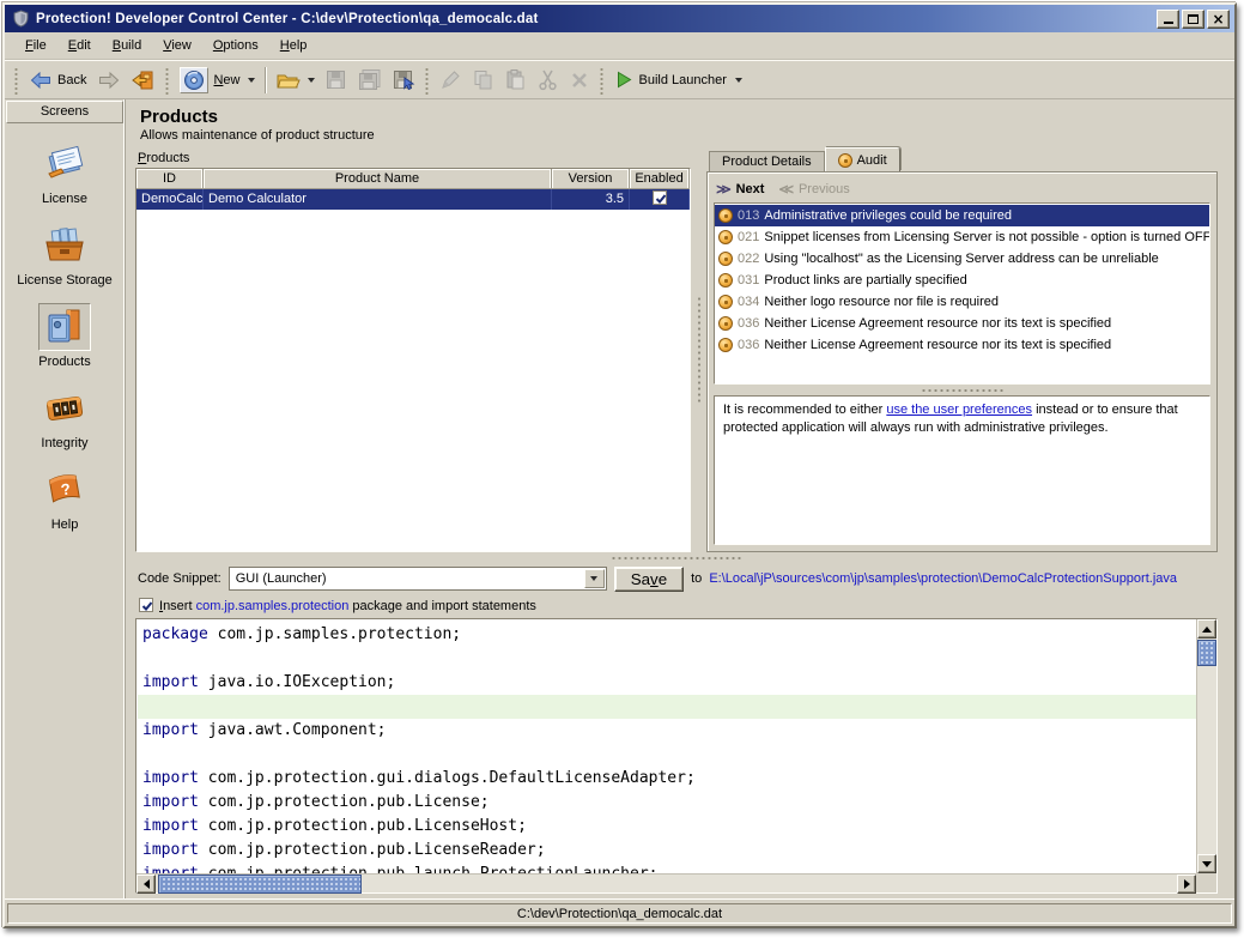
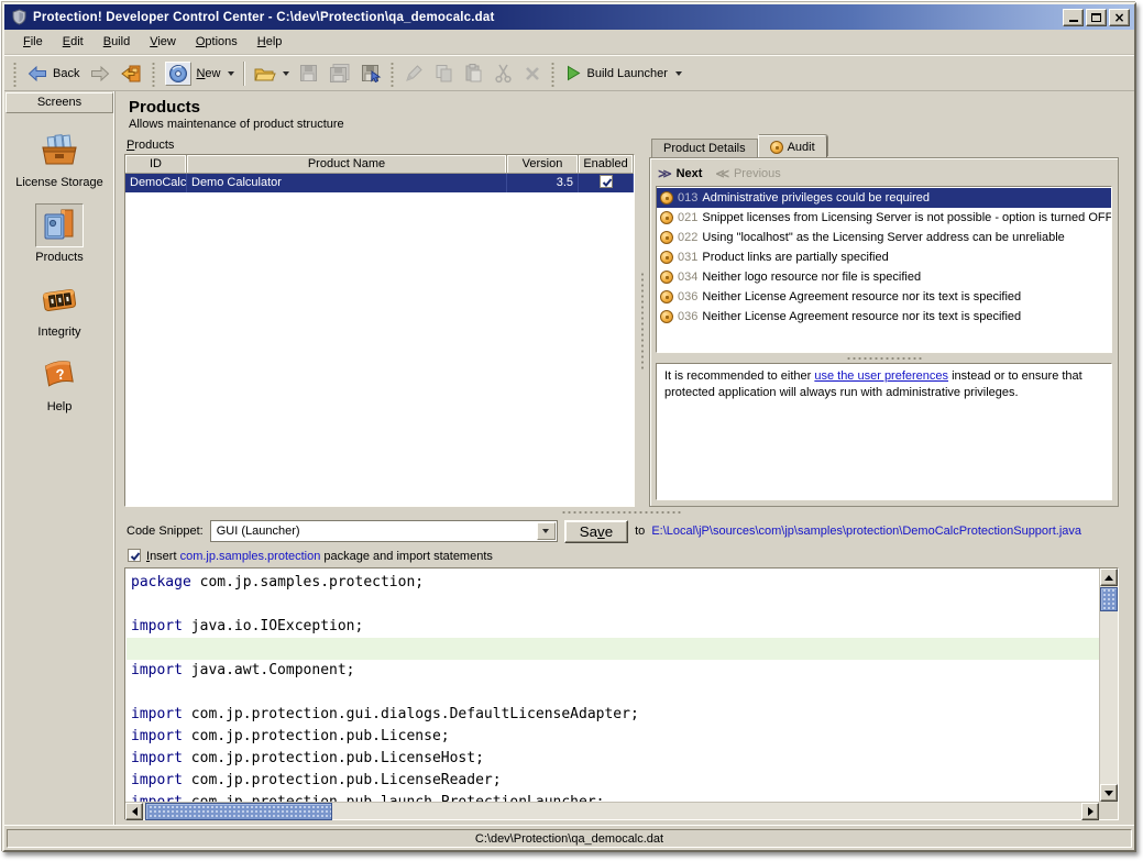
  Protection! Developer Control Center - C:\dev\Protection\qa_democalc.dat
  ×
  File
  Edit
  Build
  View
  Options
  Help
  Back
  New
  Build Launcher
  Screens
- License
  License Storage
  Products
  Integrity
  Help
  Products
  Allows maintenance of product structure
  Products
  ID
  Product Name
  Version
  Enabled
  DemoCalc
  Demo Calculator
  3.5
  Product Details
  Audit
  ≫
  Next
  ≪
  Previous
  013
  Administrative privileges could be required
  021
  Snippet licenses from Licensing Server is not possible - option is turned OFF
  022
  Using "localhost" as the Licensing Server address can be unreliable
  031
  Product links are partially specified
  034
- Neither logo resource nor file is required
+ Neither logo resource nor file is specified
  036
  Neither License Agreement resource nor its text is specified
  036
  Neither License Agreement resource nor its text is specified
  It is recommended to either use the user preferences instead or to ensure that protected application will always run with administrative privileges.
  Code Snippet:
  GUI (Launcher)
  Sa
  v
  e
  to
  E:\Local\jP\sources\com\jp\samples\protection\DemoCalcProtectionSupport.java
  Insert com.jp.samples.protection package and import statements
  package com.jp.samples.protection;
  import java.io.IOException;
  import java.awt.Component;
  import com.jp.protection.gui.dialogs.DefaultLicenseAdapter;
  import com.jp.protection.pub.License;
  import com.jp.protection.pub.LicenseHost;
  import com.jp.protection.pub.LicenseReader;
  C:\dev\Protection\qa_democalc.dat
